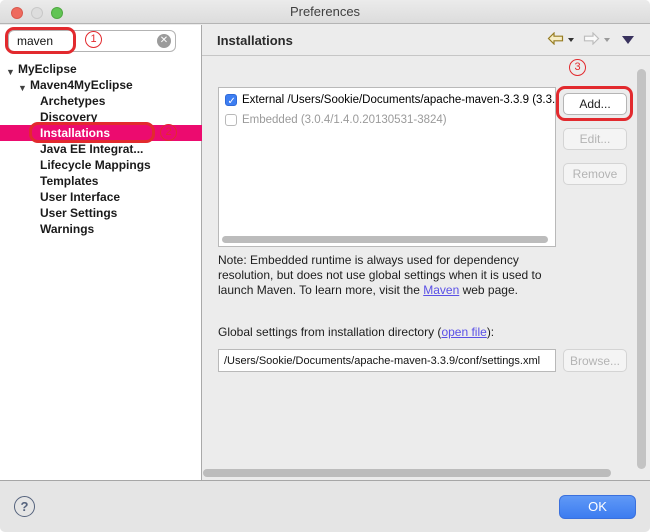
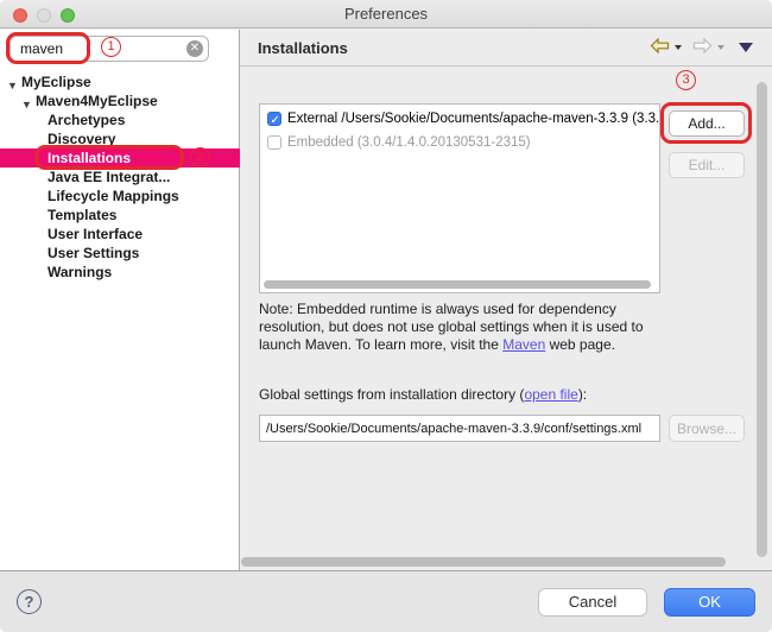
  Preferences
  maven
  ✕
  1
  ▼
  MyEclipse
  ▼
  Maven4MyEclipse
  Archetypes
  Discovery
  Installations
  2
  Java EE Integrat...
  Lifecycle Mappings
  Templates
  User Interface
  User Settings
  Warnings
  Installations
  3
  External /Users/Sookie/Documents/apache-maven-3.3.9 (3.3.
- Embedded (3.0.4/1.4.0.20130531-3824)
+ Embedded (3.0.4/1.4.0.20130531-2315)
  Add...
  Edit...
- Remove
  Note: Embedded runtime is always used for dependency resolution, but does not use global settings when it is used to launch Maven. To learn more, visit the Maven web page.
  Global settings from installation directory (open file):
  /Users/Sookie/Documents/apache-maven-3.3.9/conf/settings.xml
  Browse...
  ?
+ Cancel
  OK
